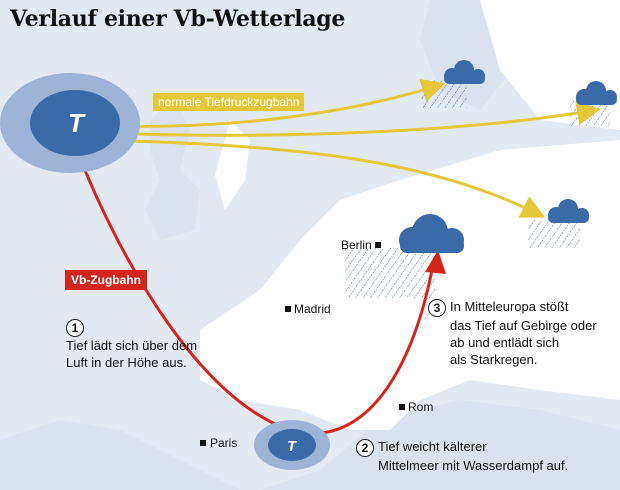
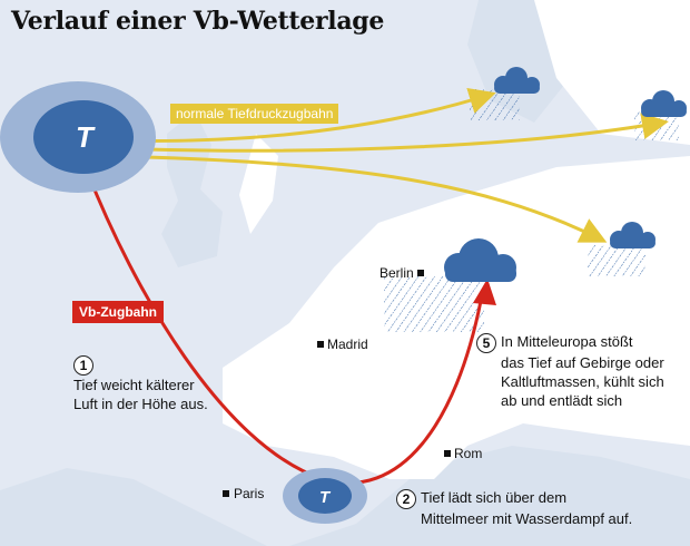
  T
  T
  Verlauf einer Vb-Wetterlage
  normale Tiefdruckzugbahn
  Vb-Zugbahn
  Berlin
  Madrid
  Rom
  Paris
  1
- Tief lädt sich über dem
+ Tief weicht kälterer
  Luft in der Höhe aus.
- 2 Tief weicht kälterer
+ 2 Tief lädt sich über dem
  Mittelmeer mit Wasserdampf auf.
- 3 In Mitteleuropa stößt
+ 5 In Mitteleuropa stößt
  das Tief auf Gebirge oder
+ Kaltluftmassen, kühlt sich
  ab und entlädt sich
- als Starkregen.
